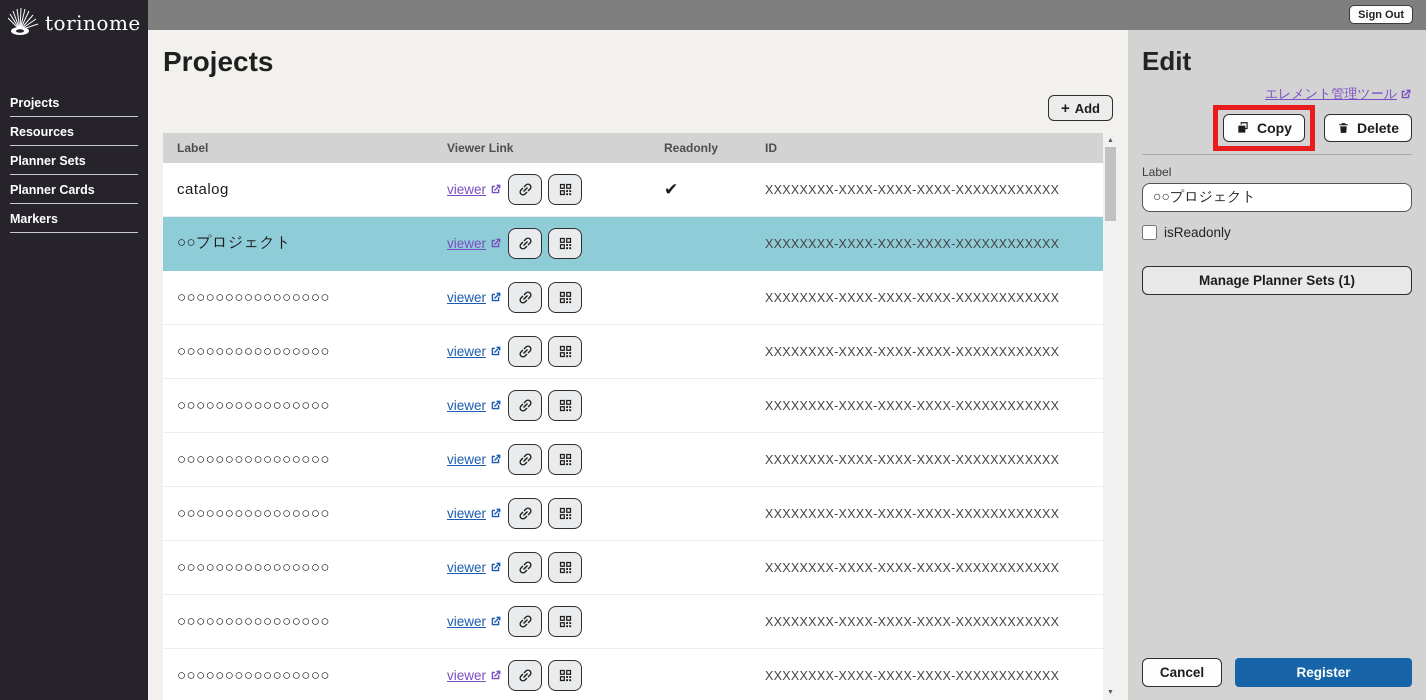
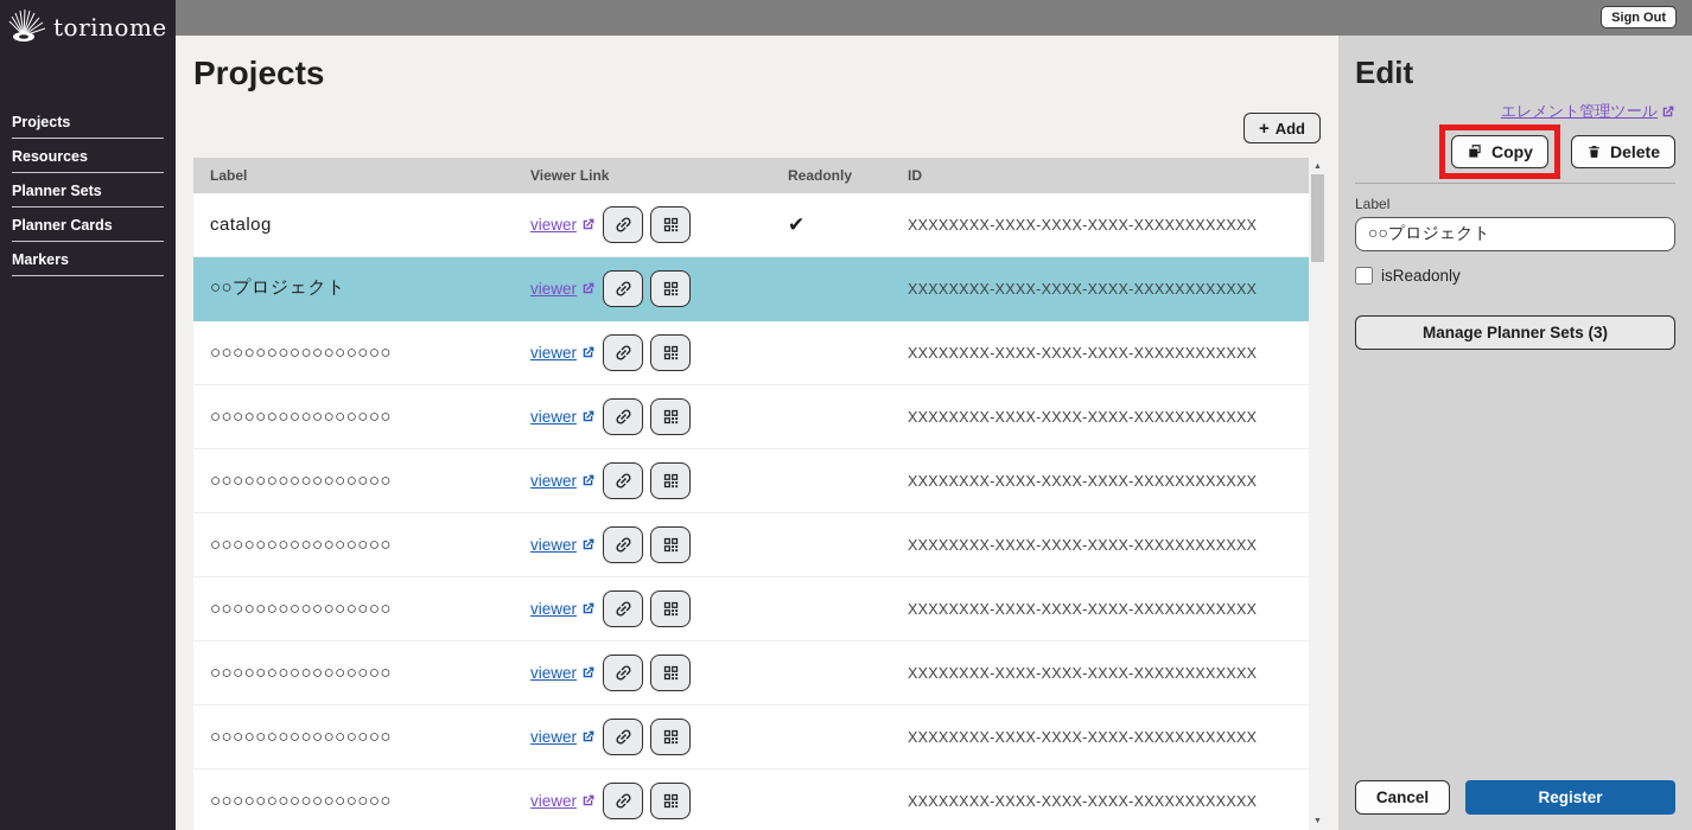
  torinome
  Projects
  Resources
  Planner Sets
  Planner Cards
  Markers
  Sign Out
  Projects
  +
  Add
  Label
  Viewer Link
  Readonly
  ID
  catalog
  viewer
  ✔
  XXXXXXXX-XXXX-XXXX-XXXX-XXXXXXXXXXXX
  ○○プロジェクト
  viewer
  XXXXXXXX-XXXX-XXXX-XXXX-XXXXXXXXXXXX
  ○○○○○○○○○○○○○○○○
  viewer
  XXXXXXXX-XXXX-XXXX-XXXX-XXXXXXXXXXXX
  ○○○○○○○○○○○○○○○○
  viewer
  XXXXXXXX-XXXX-XXXX-XXXX-XXXXXXXXXXXX
  ○○○○○○○○○○○○○○○○
  viewer
  XXXXXXXX-XXXX-XXXX-XXXX-XXXXXXXXXXXX
  ○○○○○○○○○○○○○○○○
  viewer
  XXXXXXXX-XXXX-XXXX-XXXX-XXXXXXXXXXXX
  ○○○○○○○○○○○○○○○○
  viewer
  XXXXXXXX-XXXX-XXXX-XXXX-XXXXXXXXXXXX
  ○○○○○○○○○○○○○○○○
  viewer
  XXXXXXXX-XXXX-XXXX-XXXX-XXXXXXXXXXXX
  ○○○○○○○○○○○○○○○○
  viewer
  XXXXXXXX-XXXX-XXXX-XXXX-XXXXXXXXXXXX
  ○○○○○○○○○○○○○○○○
  viewer
  XXXXXXXX-XXXX-XXXX-XXXX-XXXXXXXXXXXX
  Edit
  エレメント管理ツール
  Copy
  Delete
  Label
  ○○プロジェクト
  isReadonly
- Manage Planner Sets (1)
+ Manage Planner Sets (3)
  Cancel
  Register
